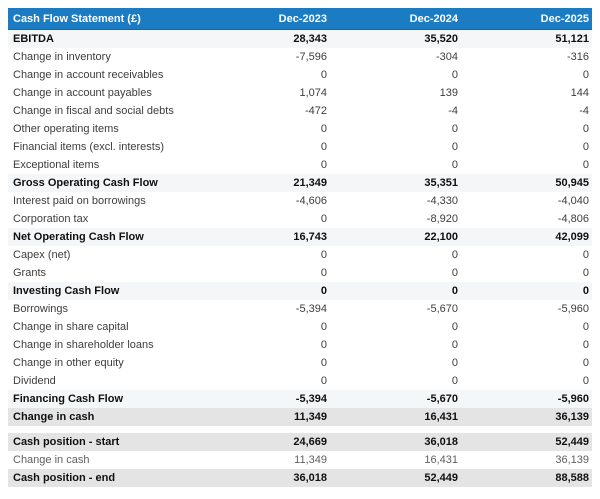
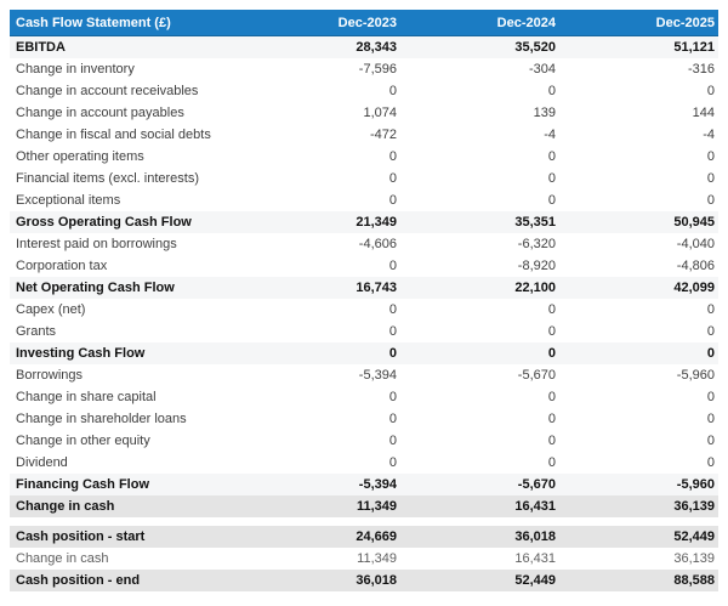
  Cash Flow Statement (£)
  Dec-2023
  Dec-2024
  Dec-2025
  EBITDA
  28,343
  35,520
  51,121
  Change in inventory
  -7,596
  -304
  -316
  Change in account receivables
  0
  0
  0
  Change in account payables
  1,074
  139
  144
  Change in fiscal and social debts
  -472
  -4
  -4
  Other operating items
  0
  0
  0
  Financial items (excl. interests)
  0
  0
  0
  Exceptional items
  0
  0
  0
  Gross Operating Cash Flow
  21,349
  35,351
  50,945
  Interest paid on borrowings
  -4,606
- -4,330
+ -6,320
  -4,040
  Corporation tax
  0
  -8,920
  -4,806
  Net Operating Cash Flow
  16,743
  22,100
  42,099
  Capex (net)
  0
  0
  0
  Grants
  0
  0
  0
  Investing Cash Flow
  0
  0
  0
  Borrowings
  -5,394
  -5,670
  -5,960
  Change in share capital
  0
  0
  0
  Change in shareholder loans
  0
  0
  0
  Change in other equity
  0
  0
  0
  Dividend
  0
  0
  0
  Financing Cash Flow
  -5,394
  -5,670
  -5,960
  Change in cash
  11,349
  16,431
  36,139
  Cash position - start
  24,669
  36,018
  52,449
  Change in cash
  11,349
  16,431
  36,139
  Cash position - end
  36,018
  52,449
  88,588
